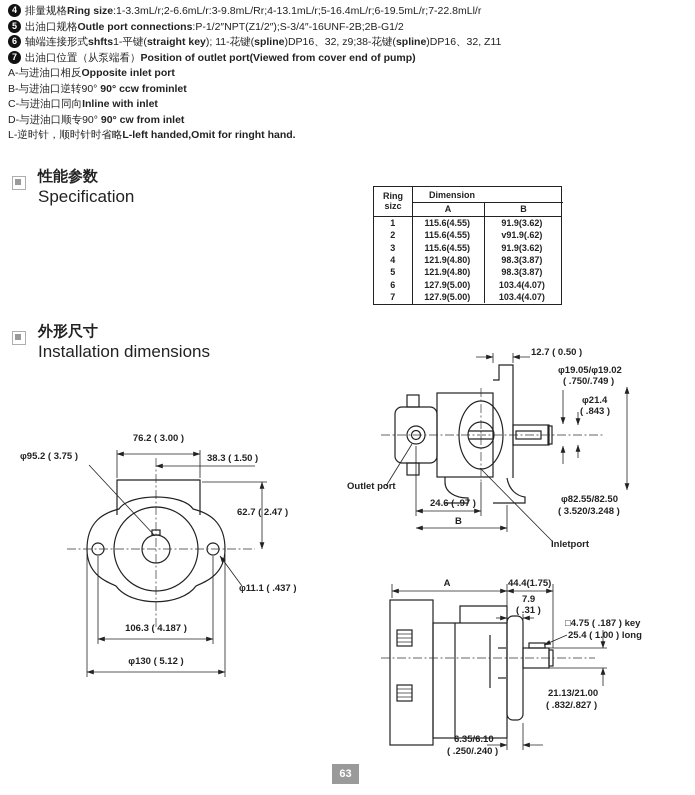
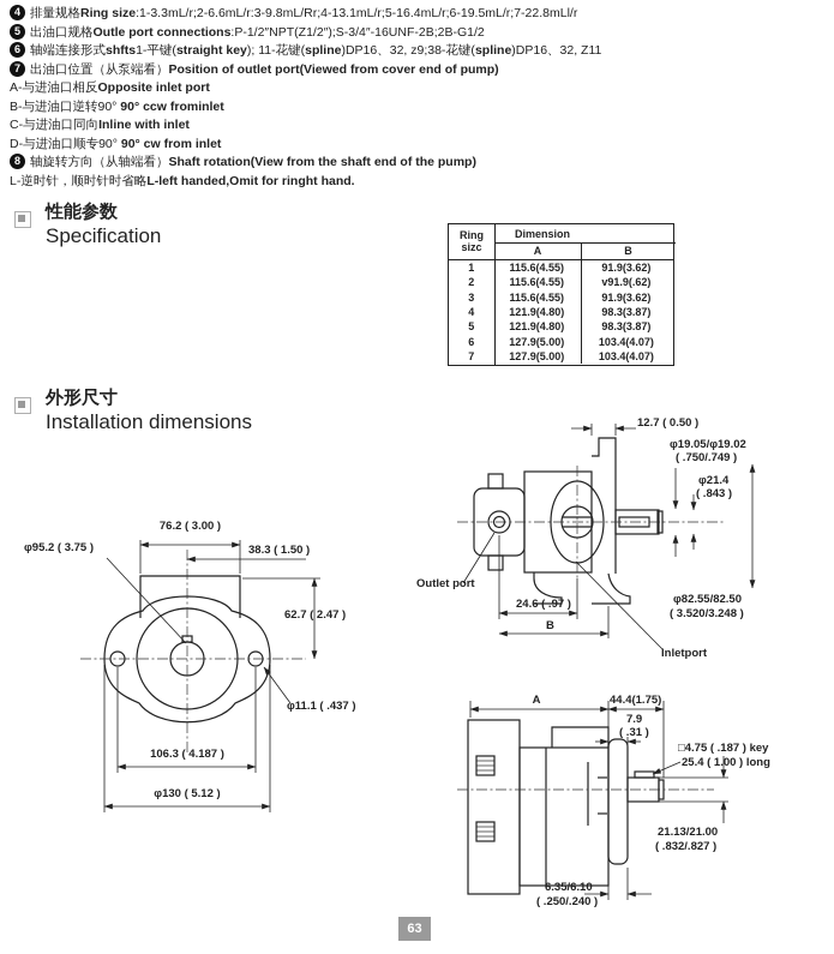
  4
  排量规格Ring size:1-3.3mL/r;2-6.6mL/r:3-9.8mL/Rr;4-13.1mL/r;5-16.4mL/r;6-19.5mL/r;7-22.8mLl/r
  5
  出油口规格Outle port connections:P-1/2″NPT(Z1/2″);S-3/4″-16UNF-2B;2B-G1/2
  6
  轴端连接形式shfts1-平键(straight key); 11-花键(spline)DP16、32, z9;38-花键(spline)DP16、32, Z11
  7
  出油口位置（从泵端看）Position of outlet port(Viewed from cover end of pump)
  A-与进油口相反Opposite inlet port
  B-与进油口逆转90° 90° ccw frominlet
  C-与进油口同向Inline with inlet
  D-与进油口顺专90° 90° cw from inlet
+ 8
+ 轴旋转方向（从轴端看）Shaft rotation(View from the shaft end of the pump)
  L-逆时针，顺时针时省略L-left handed,Omit for ringht hand.
  性能参数
  Specification
  Ring
  sizc
  Dimension
  A
  B
  1
  115.6(4.55)
  91.9(3.62)
  2
  115.6(4.55)
  v91.9(.62)
  3
  115.6(4.55)
  91.9(3.62)
  4
  121.9(4.80)
  98.3(3.87)
  5
  121.9(4.80)
  98.3(3.87)
  6
  127.9(5.00)
  103.4(4.07)
  7
  127.9(5.00)
  103.4(4.07)
  外形尺寸
  Installation dimensions
  76.2 ( 3.00 )
  φ95.2 ( 3.75 )
  38.3 ( 1.50 )
  62.7 ( 2.47 )
  φ11.1 ( .437 )
  106.3 ( 4.187 )
  φ130 ( 5.12 )
  12.7 ( 0.50 )
  φ19.05/φ19.02
  ( .750/.749 )
  φ21.4
  ( .843 )
  Outlet port
  24.6 ( .97 )
  B
  φ82.55/82.50
  ( 3.520/3.248 )
  Inletport
  A
  44.4(1.75)
  7.9
  ( .31 )
  □4.75 ( .187 ) key
  25.4 ( 1.00 ) long
  21.13/21.00
  ( .832/.827 )
  6.35/6.10
  ( .250/.240 )
  63
